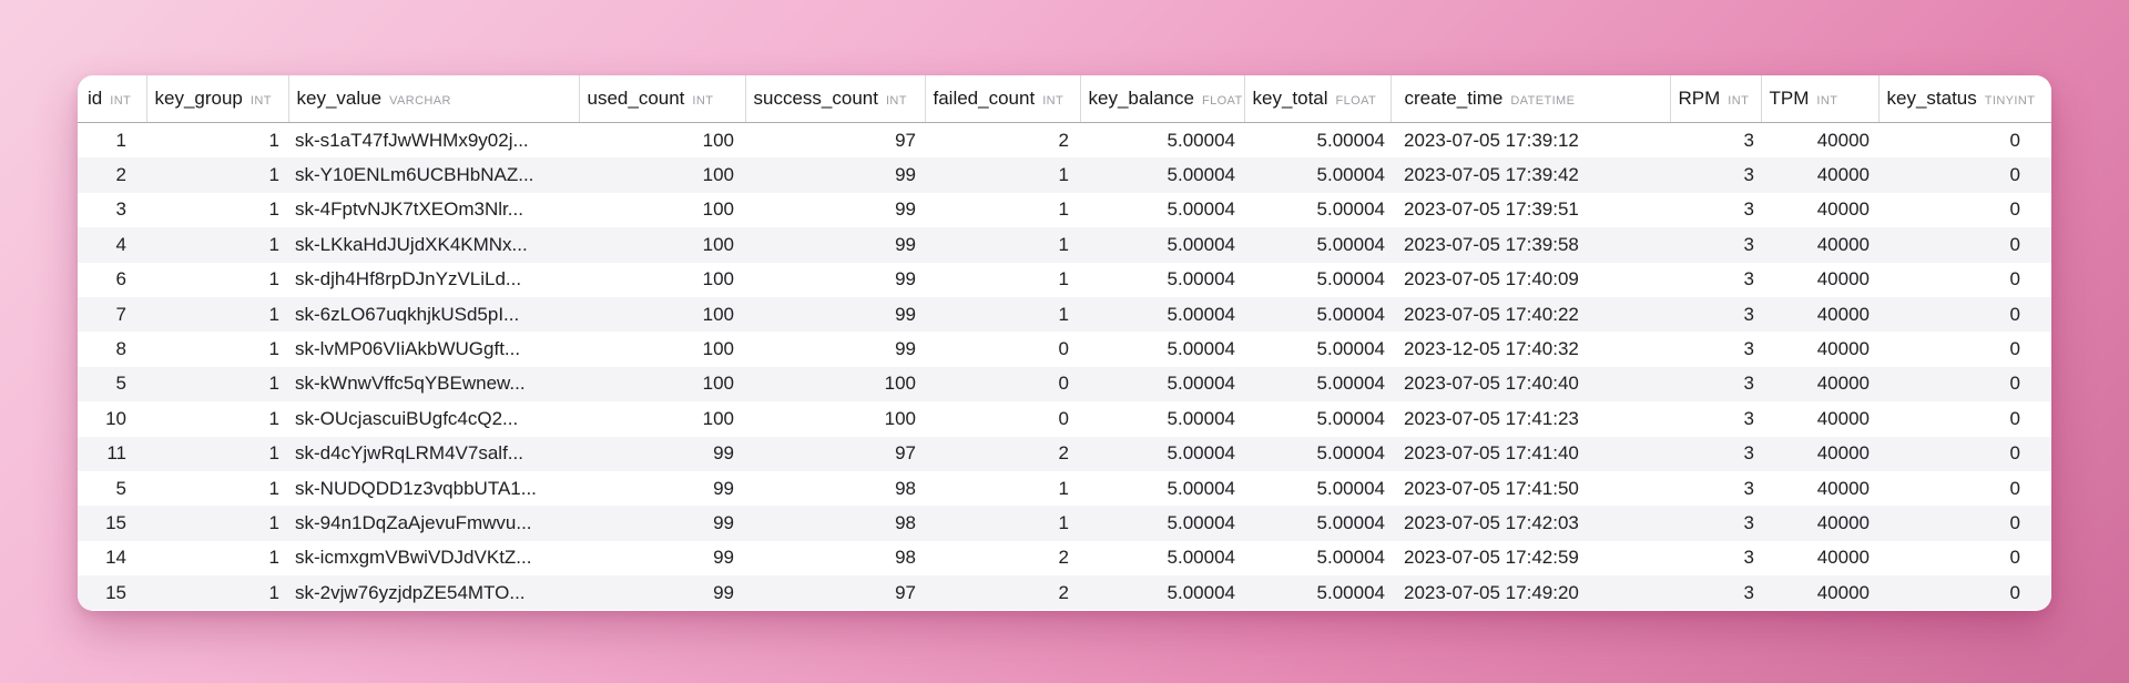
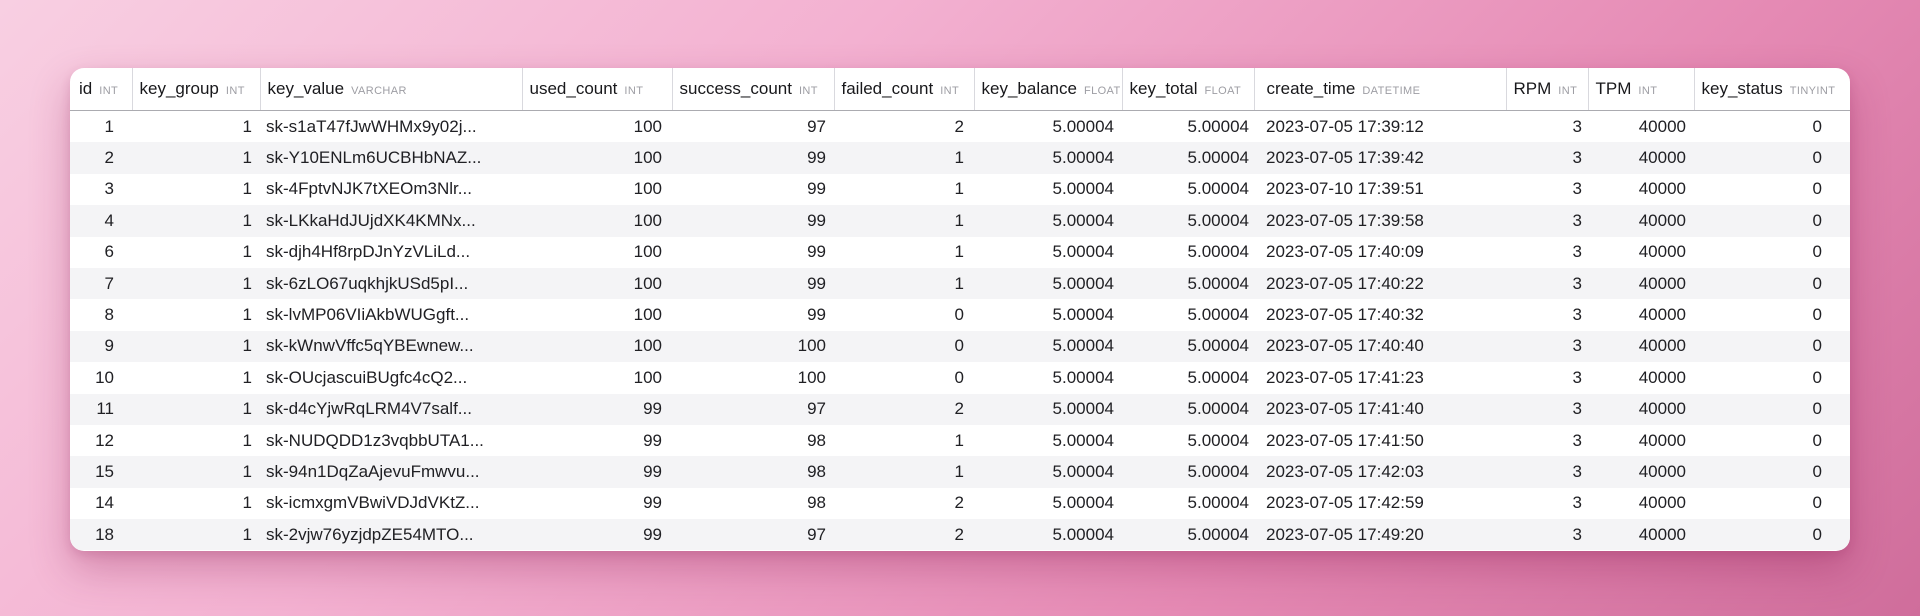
  id INT	key_group INT	key_value VARCHAR	used_count INT	success_count INT	failed_count INT	key_balance FLOAT	key_total FLOAT	create_time DATETIME	RPM INT	TPM INT	key_status TINYINT
  1	1	sk-s1aT47fJwWHMx9y02j...	100	97	2	5.00004	5.00004	2023-07-05 17:39:12	3	40000	0
  2	1	sk-Y10ENLm6UCBHbNAZ...	100	99	1	5.00004	5.00004	2023-07-05 17:39:42	3	40000	0
- 3	1	sk-4FptvNJK7tXEOm3Nlr...	100	99	1	5.00004	5.00004	2023-07-05 17:39:51	3	40000	0
+ 3	1	sk-4FptvNJK7tXEOm3Nlr...	100	99	1	5.00004	5.00004	2023-07-10 17:39:51	3	40000	0
  4	1	sk-LKkaHdJUjdXK4KMNx...	100	99	1	5.00004	5.00004	2023-07-05 17:39:58	3	40000	0
  6	1	sk-djh4Hf8rpDJnYzVLiLd...	100	99	1	5.00004	5.00004	2023-07-05 17:40:09	3	40000	0
  7	1	sk-6zLO67uqkhjkUSd5pI...	100	99	1	5.00004	5.00004	2023-07-05 17:40:22	3	40000	0
- 8	1	sk-lvMP06VIiAkbWUGgft...	100	99	0	5.00004	5.00004	2023-12-05 17:40:32	3	40000	0
+ 8	1	sk-lvMP06VIiAkbWUGgft...	100	99	0	5.00004	5.00004	2023-07-05 17:40:32	3	40000	0
- 5	1	sk-kWnwVffc5qYBEwnew...	100	100	0	5.00004	5.00004	2023-07-05 17:40:40	3	40000	0
+ 9	1	sk-kWnwVffc5qYBEwnew...	100	100	0	5.00004	5.00004	2023-07-05 17:40:40	3	40000	0
  10	1	sk-OUcjascuiBUgfc4cQ2...	100	100	0	5.00004	5.00004	2023-07-05 17:41:23	3	40000	0
  11	1	sk-d4cYjwRqLRM4V7salf...	99	97	2	5.00004	5.00004	2023-07-05 17:41:40	3	40000	0
- 5	1	sk-NUDQDD1z3vqbbUTA1...	99	98	1	5.00004	5.00004	2023-07-05 17:41:50	3	40000	0
+ 12	1	sk-NUDQDD1z3vqbbUTA1...	99	98	1	5.00004	5.00004	2023-07-05 17:41:50	3	40000	0
  15	1	sk-94n1DqZaAjevuFmwvu...	99	98	1	5.00004	5.00004	2023-07-05 17:42:03	3	40000	0
  14	1	sk-icmxgmVBwiVDJdVKtZ...	99	98	2	5.00004	5.00004	2023-07-05 17:42:59	3	40000	0
- 15	1	sk-2vjw76yzjdpZE54MTO...	99	97	2	5.00004	5.00004	2023-07-05 17:49:20	3	40000	0
+ 18	1	sk-2vjw76yzjdpZE54MTO...	99	97	2	5.00004	5.00004	2023-07-05 17:49:20	3	40000	0
